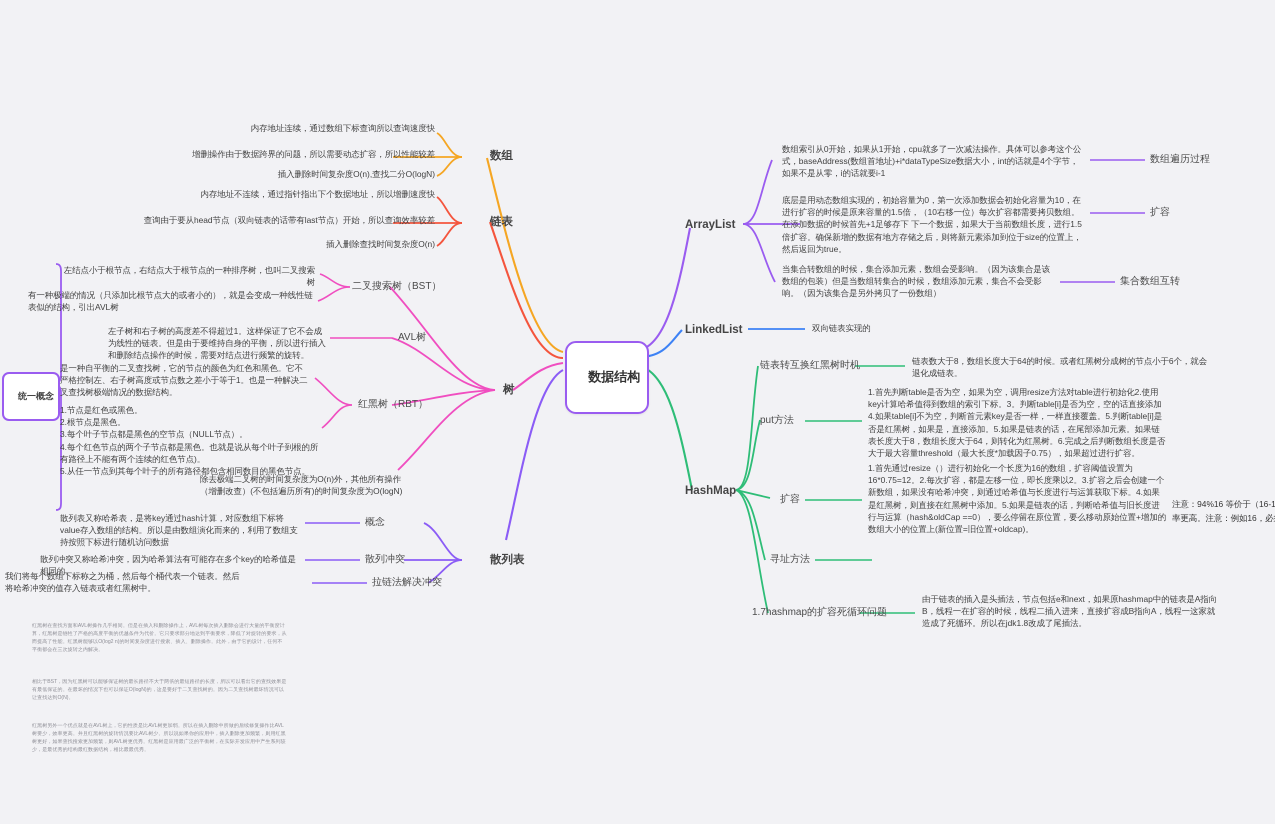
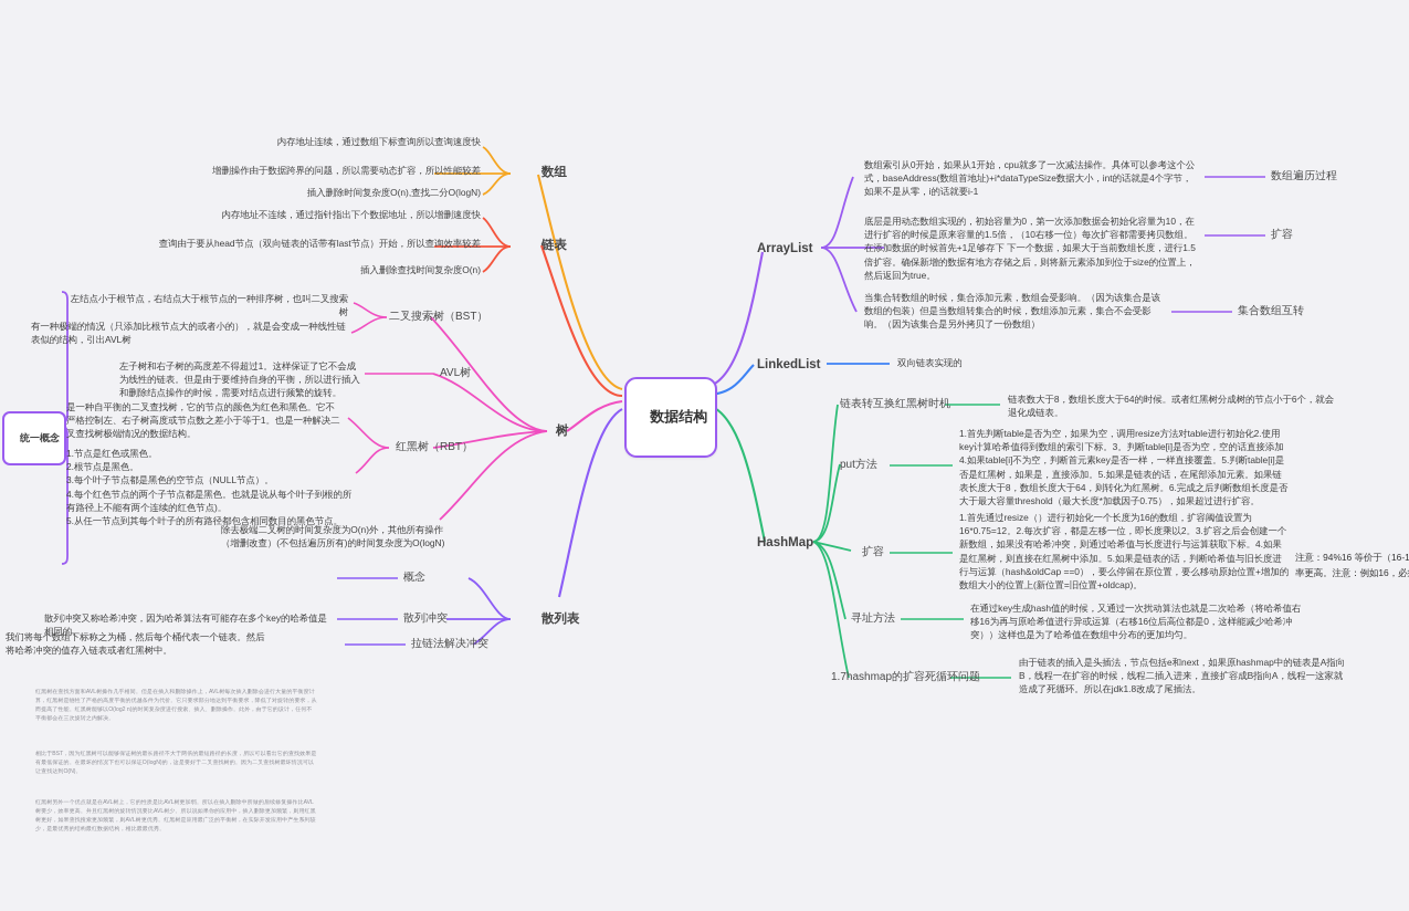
  数据结构
  统一概念
  数组
  内存地址连续，通过数组下标查询所以查询速度快
  增删操作由于数据跨界的问题，所以需要动态扩容，所以性能较差
  插入删除时间复杂度O(n),查找二分O(logN)
  链表
  内存地址不连续，通过指针指出下个数据地址，所以增删速度快
  查询由于要从head节点（双向链表的话带有last节点）开始，所以查询效率较差
  插入删除查找时间复杂度O(n)
  树
  二叉搜索树（BST）
  左结点小于根节点，右结点大于根节点的一种排序树，也叫二叉搜索树
  有一种极端的情况（只添加比根节点大的或者小的），就是会变成一种线性链表似的结构，引出AVL树
  AVL树
  左子树和右子树的高度差不得超过1。这样保证了它不会成为线性的链表。但是由于要维持自身的平衡，所以进行插入和删除结点操作的时候，需要对结点进行频繁的旋转。
  红黑树（RBT）
  是一种自平衡的二叉查找树，它的节点的颜色为红色和黑色。它不严格控制左、右子树高度或节点数之差小于等于1。也是一种解决二叉查找树极端情况的数据结构。
  1.节点是红色或黑色。
  2.根节点是黑色。
  3.每个叶子节点都是黑色的空节点（NULL节点）。
  4.每个红色节点的两个子节点都是黑色。也就是说从每个叶子到根的所有路径上不能有两个连续的红色节点)。
  5.从任一节点到其每个叶子的所有路径都包含相同数目的黑色节点。
  除去极端二叉树的时间复杂度为O(n)外，其他所有操作（增删改查）(不包括遍历所有)的时间复杂度为O(logN)
  散列表
  概念
- 散列表又称哈希表，是将key通过hash计算，对应数组下标将value存入数组的结构。所以是由数组演化而来的，利用了数组支持按照下标进行随机访问数据
  散列冲突
  散列冲突又称哈希冲突，因为哈希算法有可能存在多个key的哈希值是相同的。
  拉链法解决冲突
  我们将每个数组下标称之为桶，然后每个桶代表一个链表。然后将哈希冲突的值存入链表或者红黑树中。
  ArrayList
  数组索引从0开始，如果从1开始，cpu就多了一次减法操作。具体可以参考这个公式，baseAddress(数组首地址)+i*dataTypeSize数据大小，int的话就是4个字节，如果不是从零，i的话就要i-1
  数组遍历过程
  底层是用动态数组实现的，初始容量为0，第一次添加数据会初始化容量为10，在进行扩容的时候是原来容量的1.5倍，（10右移一位）每次扩容都需要拷贝数组。在添加数据的时候首先+1足够存下 下一个数据，如果大于当前数组长度，进行1.5倍扩容。确保新增的数据有地方存储之后，则将新元素添加到位于size的位置上，然后返回为true。
  扩容
  当集合转数组的时候，集合添加元素，数组会受影响。（因为该集合是该数组的包装）但是当数组转集合的时候，数组添加元素，集合不会受影响。（因为该集合是另外拷贝了一份数组）
  集合数组互转
  LinkedList
  双向链表实现的
  HashMap
  链表转互换红黑树时机
  链表数大于8，数组长度大于64的时候。或者红黑树分成树的节点小于6个，就会退化成链表。
  put方法
  1.首先判断table是否为空，如果为空，调用resize方法对table进行初始化2.使用key计算哈希值得到数组的索引下标。3。判断table[i]是否为空，空的话直接添加4.如果table[i]不为空，判断首元素key是否一样，一样直接覆盖。5.判断table[i]是否是红黑树，如果是，直接添加。5.如果是链表的话，在尾部添加元素。如果链表长度大于8，数组长度大于64，则转化为红黑树。6.完成之后判断数组长度是否大于最大容量threshold（最大长度*加载因子0.75），如果超过进行扩容。
  扩容
  1.首先通过resize（）进行初始化一个长度为16的数组，扩容阈值设置为16*0.75=12。2.每次扩容，都是左移一位，即长度乘以2。3.扩容之后会创建一个新数组，如果没有哈希冲突，则通过哈希值与长度进行与运算获取下标。4.如果是红黑树，则直接在红黑树中添加。5.如果是链表的话，判断哈希值与旧长度进行与运算（hash&oldCap ==0），要么停留在原位置，要么移动原始位置+增加的数组大小的位置上(新位置=旧位置+oldcap)。
  寻址方法
+ 在通过key生成hash值的时候，又通过一次扰动算法也就是二次哈希（将哈希值右移16为再与原哈希值进行异或运算（右移16位后高位都是0，这样能减少哈希冲突））这样也是为了哈希值在数组中分布的更加均匀。
  1.7hashmap的扩容死循环问题
  由于链表的插入是头插法，节点包括e和next，如果原hashmap中的链表是A指向B，线程一在扩容的时候，线程二插入进来，直接扩容成B指向A，线程一这家就造成了死循环。所以在jdk1.8改成了尾插法。
  注意：94%16 等价于（16-1
  率更高。注意：例如16，必
